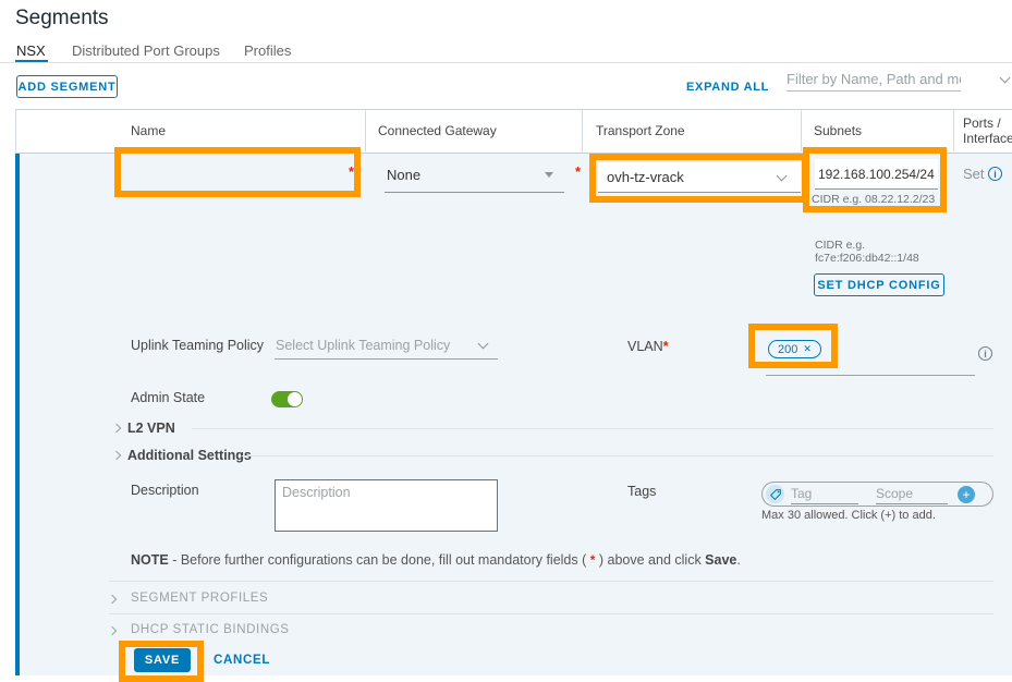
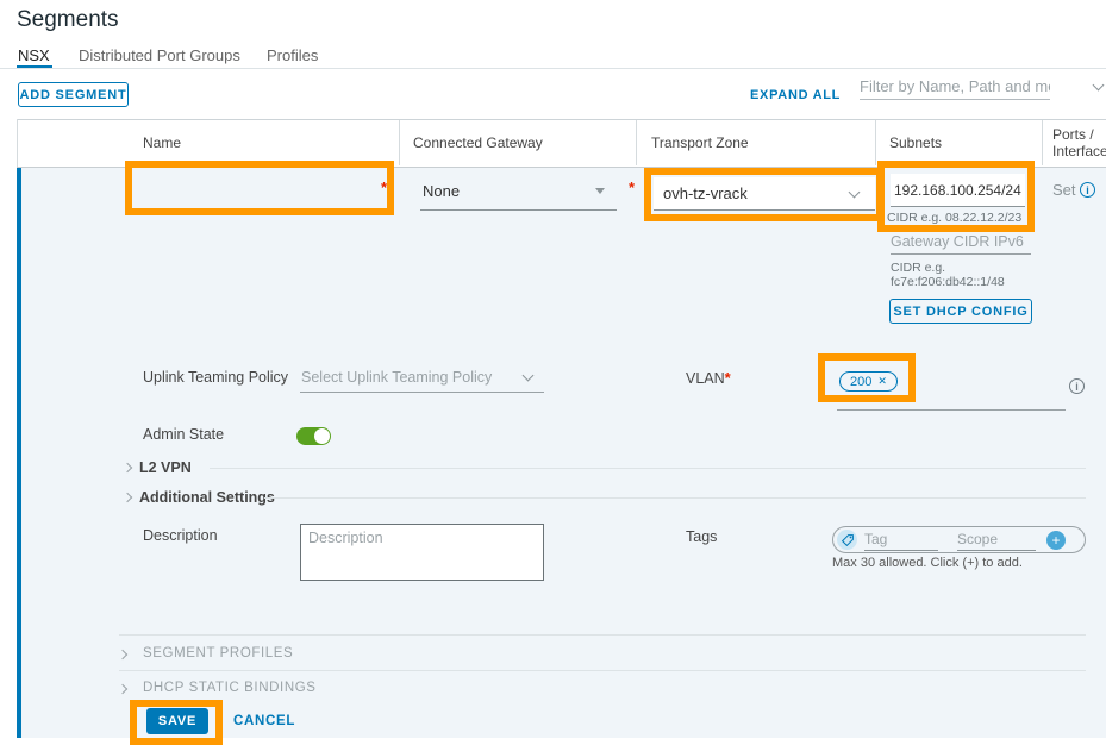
  Segments
  NSX
  Distributed Port Groups
  Profiles
  ADD SEGMENT
  EXPAND ALL
  Filter by Name, Path and m
  Name
  Connected Gateway
  Transport Zone
  Subnets
  Ports / Interface
  *
  None
  *
  ovh-tz-vrack
  192.168.100.254/24
  CIDR e.g. 08.22.12.2/23
  Set
  i
+ Gateway CIDR IPv6
  CIDR e.g.
  fc7e:f206:db42::1/48
  SET DHCP CONFIG
  Uplink Teaming Policy
  Select Uplink Teaming Policy
  VLAN*
  200
  ✕
  i
  Admin State
  L2 VPN
  Additional Setting
  Description
  Description
  Tags
  Tag
  Scope
  +
  Max 30 allowed. Click (+) to add.
- NOTE - Before further configurations can be done, fill out mandatory fields ( * ) above and click Save.
  SEGMENT PROFILES
  DHCP STATIC BINDINGS
  SAVE
  CANCEL
